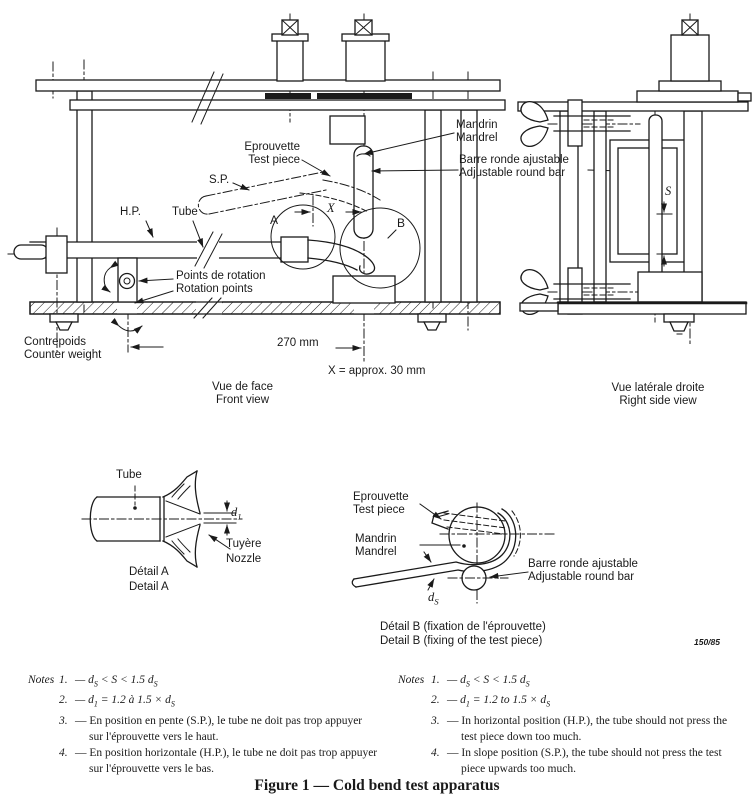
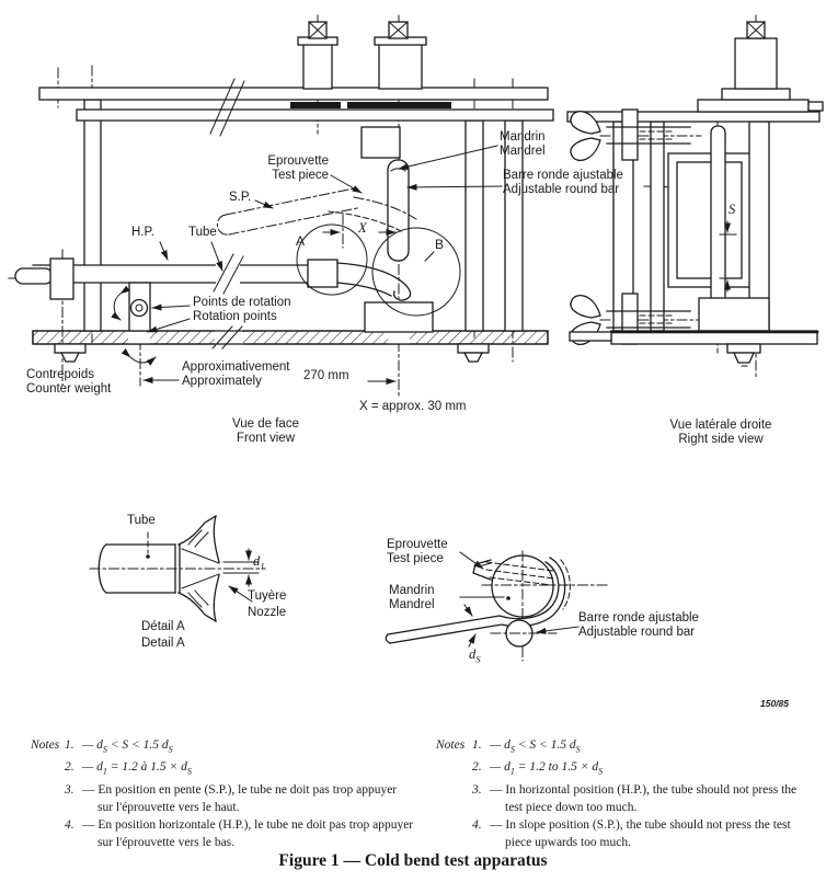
  Eprouvette
  Test piece
  S.P.
  H.P.
  Tube
  A
  X
  B
  Mandrin
  Mandrel
  Barre ronde ajustable
  Adjustable round bar
  Points de rotation
  Rotation points
  Contrepoids
  Counter weight
+ Approximativement
+ Approximately
  270 mm
  X = approx. 30 mm
  Vue de face
  Front view
  S
  Vue latérale droite
  Right side view
  Tube
  d1
  Tuyère
  Nozzle
  Détail A
  Detail A
  Eprouvette
  Test piece
  Mandrin
  Mandrel
  Barre ronde ajustable
  Adjustable round bar
  dS
- Détail B (fixation de l'éprouvette)
- Detail B (fixing of the test piece)
  150/85
  Notes
  1.
  — dS < S < 1.5 dS
  2.
  — d1 = 1.2 à 1.5 × dS
  3.
  — En position en pente (S.P.), le tube ne doit pas trop appuyer sur l'éprouvette vers le haut.
  4.
  — En position horizontale (H.P.), le tube ne doit pas trop appuyer sur l'éprouvette vers le bas.
  Notes
  1.
  — dS < S < 1.5 dS
  2.
  — d1 = 1.2 to 1.5 × dS
  3.
  — In horizontal position (H.P.), the tube should not press the test piece down too much.
  4.
  — In slope position (S.P.), the tube should not press the test piece upwards too much.
  Figure 1 — Cold bend test apparatus
